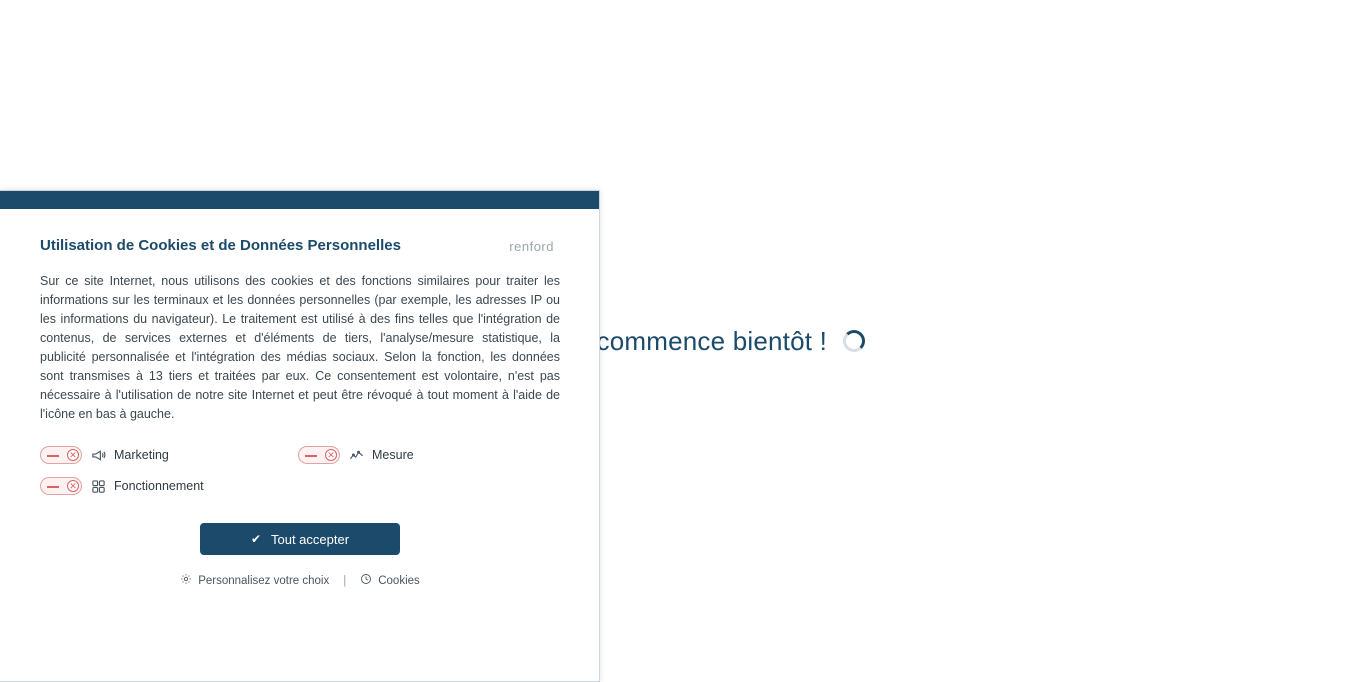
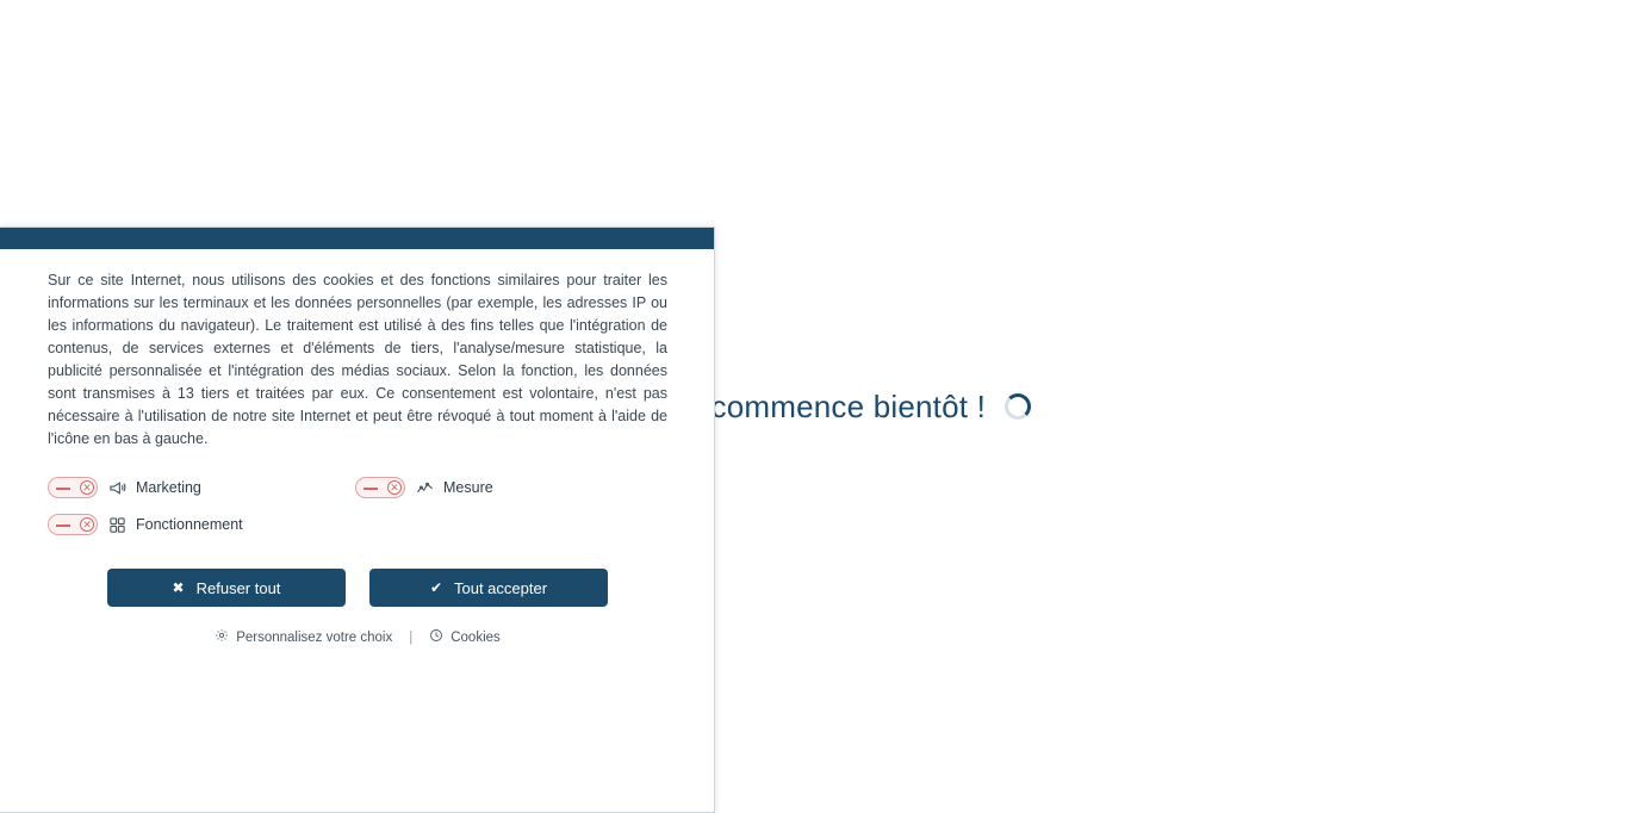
- Utilisation de Cookies et de Données Personnelles
- renford
  Sur ce site Internet, nous utilisons des cookies et des fonctions similaires pour traiter les informations sur les terminaux et les données personnelles (par exemple, les adresses IP ou les informations du navigateur). Le traitement est utilisé à des fins telles que l'intégration de contenus, de services externes et d'éléments de tiers, l'analyse/mesure statistique, la publicité personnalisée et l'intégration des médias sociaux. Selon la fonction, les données sont transmises à 13 tiers et traitées par eux. Ce consentement est volontaire, n'est pas nécessaire à l'utilisation de notre site Internet et peut être révoqué à tout moment à l'aide de l'icône en bas à gauche.
  ✕
  Marketing
  ✕
  Mesure
  ✕
  Fonctionnement
+ ✖
+ Refuser tout
  ✔
  Tout accepter
  Personnalisez votre choix
  |
  Cookies
